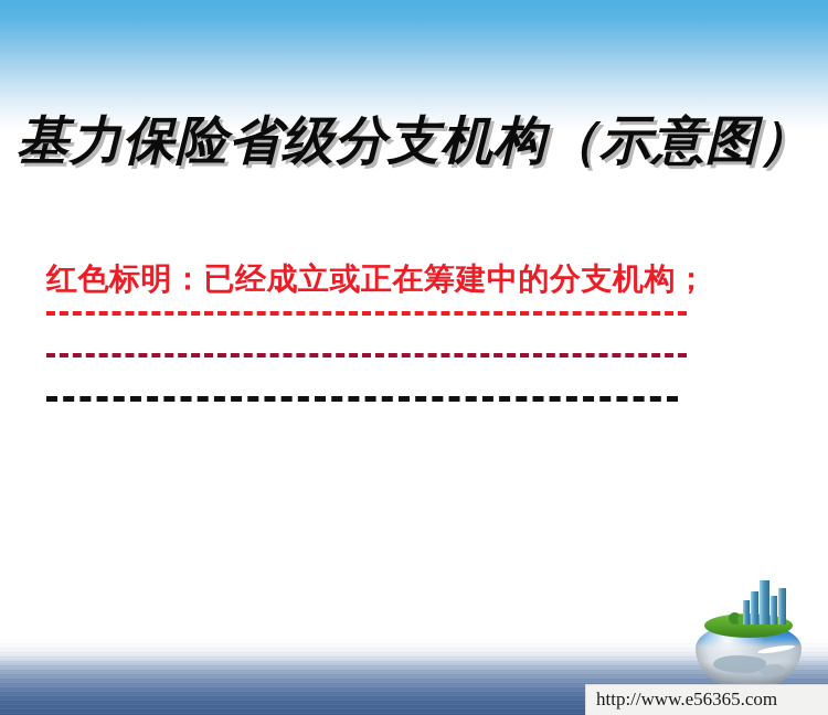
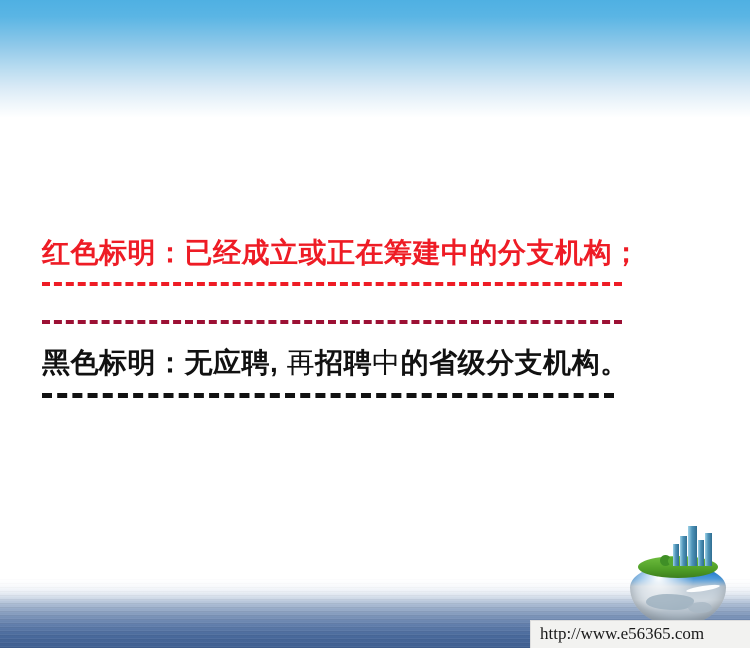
- 基力保险省级分支机构（示意图）
  红色标明：已经成立或正在筹建中的分支机构；
+ 黑色标明：无应聘, 再招聘中的省级分支机构。
  http://www.e56365.com
